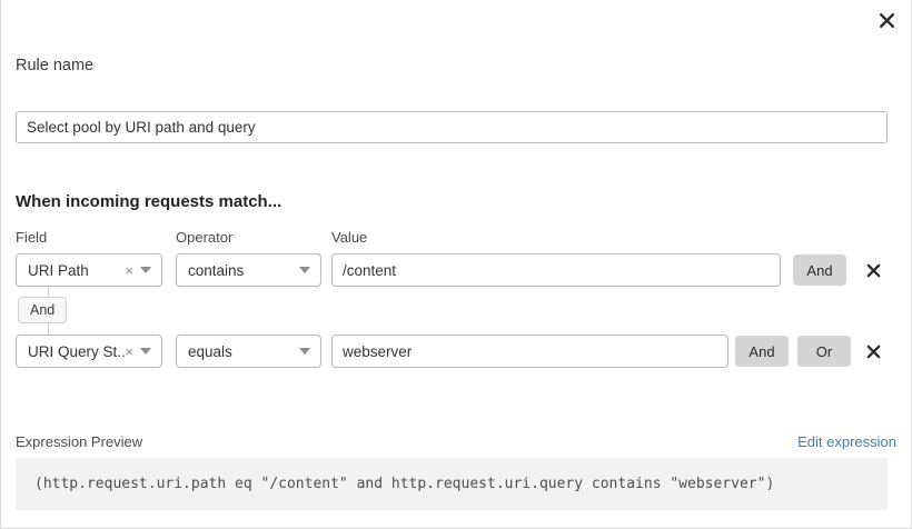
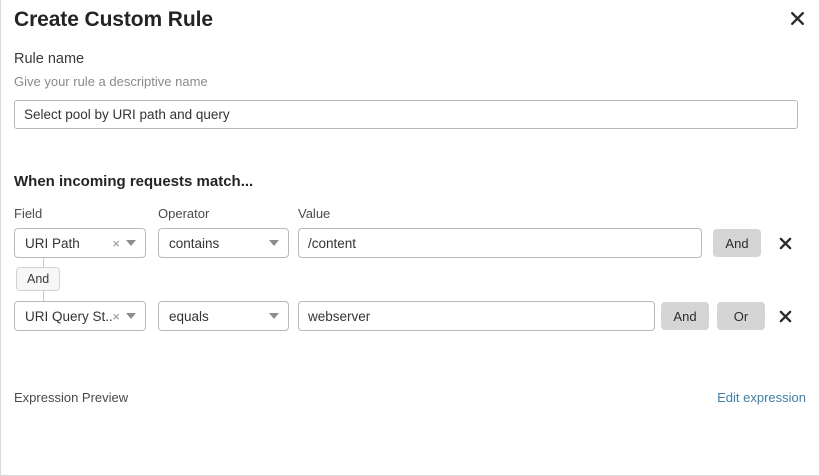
+ Create Custom Rule
  Rule name
+ Give your rule a descriptive name
  Select pool by URI path and query
  When incoming requests match...
  Field
  Operator
  Value
  URI Path
  ×
  contains
  /content
  And
  And
  URI Query St..
  ×
  equals
  webserver
  And
  Or
  Expression Preview
  Edit expression
- (http.request.uri.path eq "/content" and http.request.uri.query contains "webserver")
